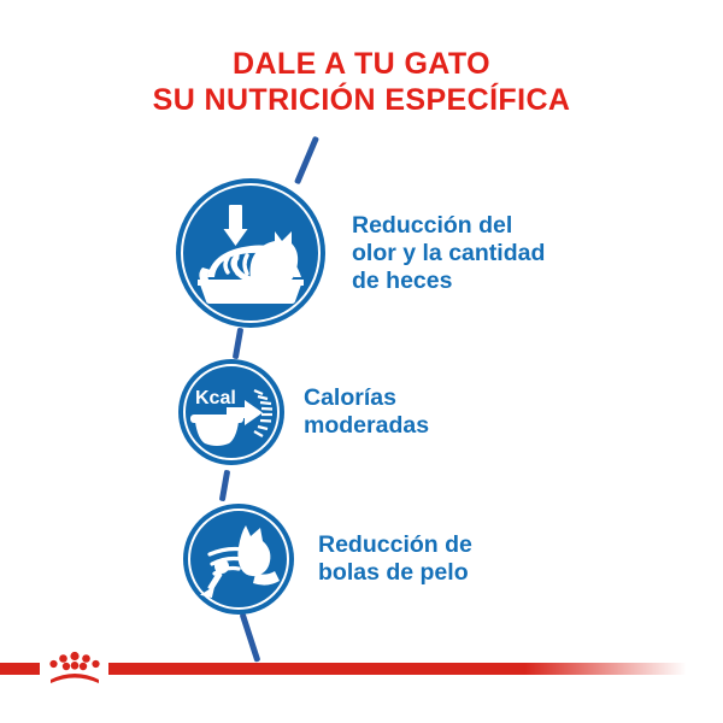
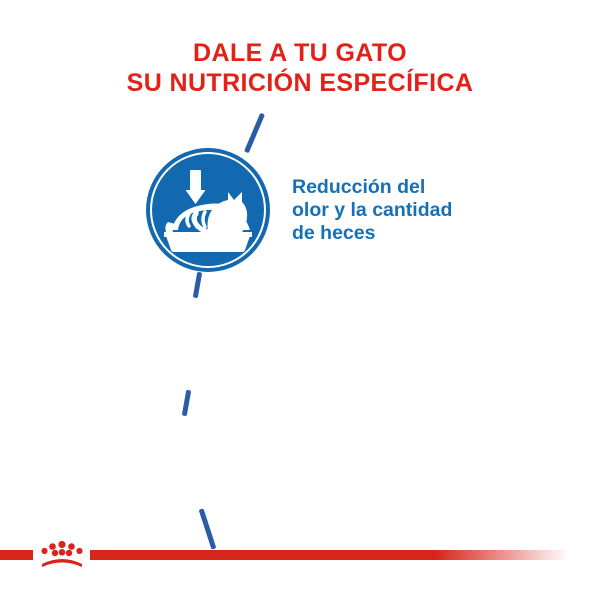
  DALE A TU GATO
  SU NUTRICIÓN ESPECÍFICA
  Reducción del
  olor y la cantidad
  de heces
- Kcal
- Calorías
- moderadas
- Reducción de
- bolas de pelo
